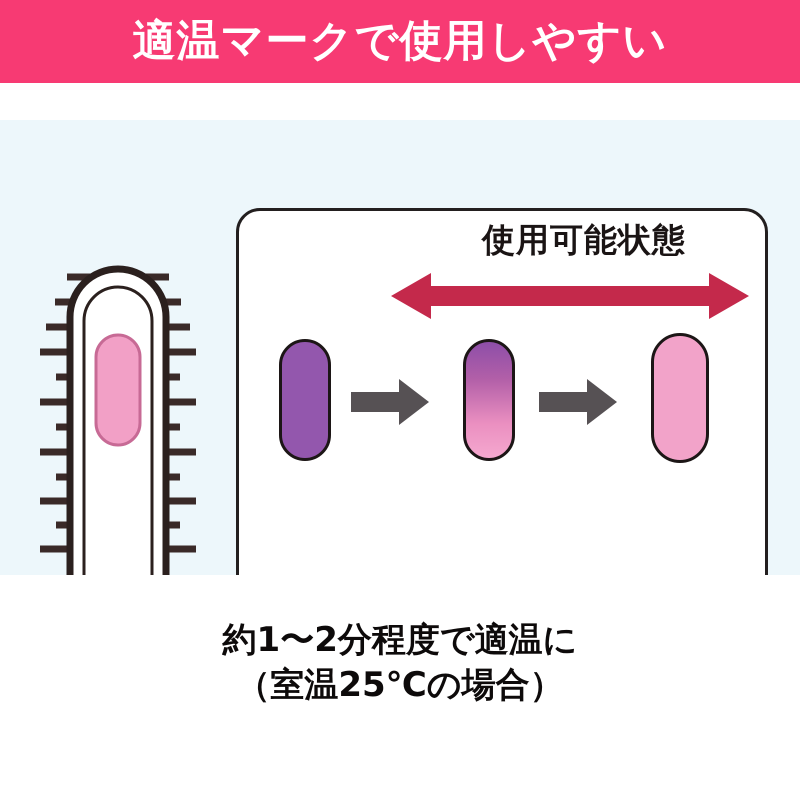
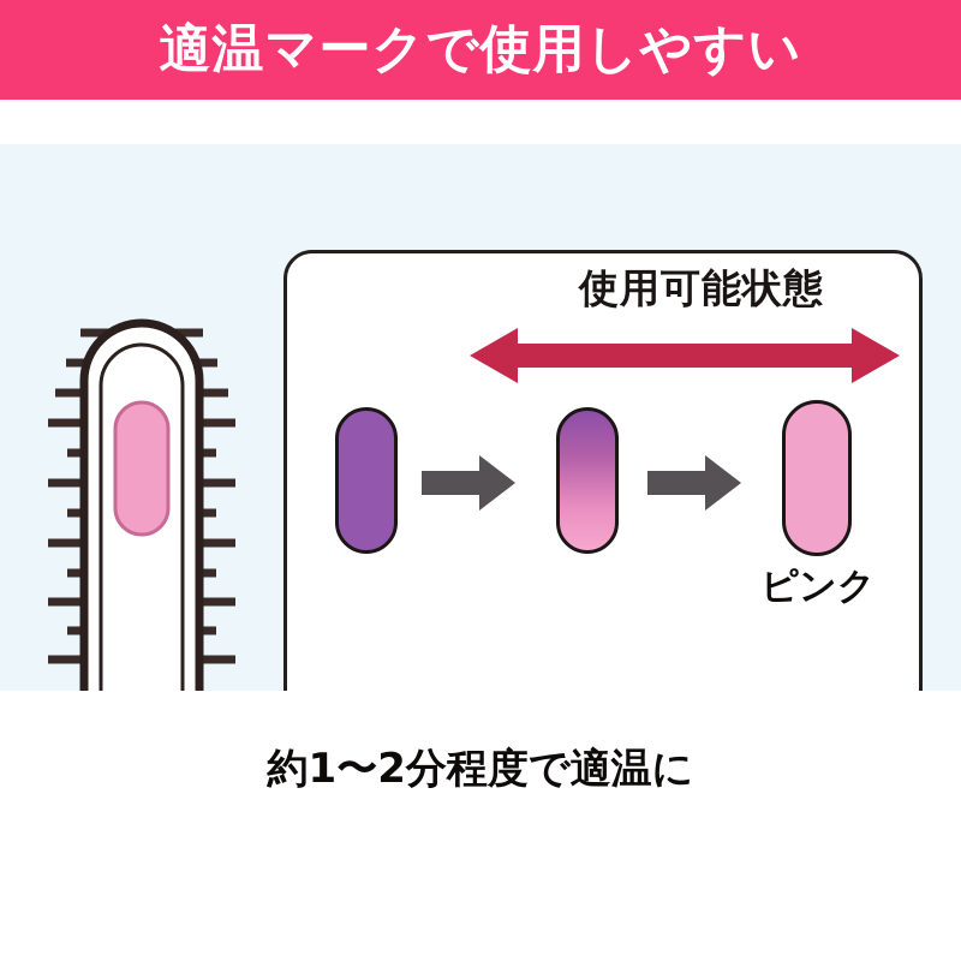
  適温マークで使用しやすい
  使用可能状態
+ ピンク
  約1〜2分程度で適温に
- （室温25℃の場合）
